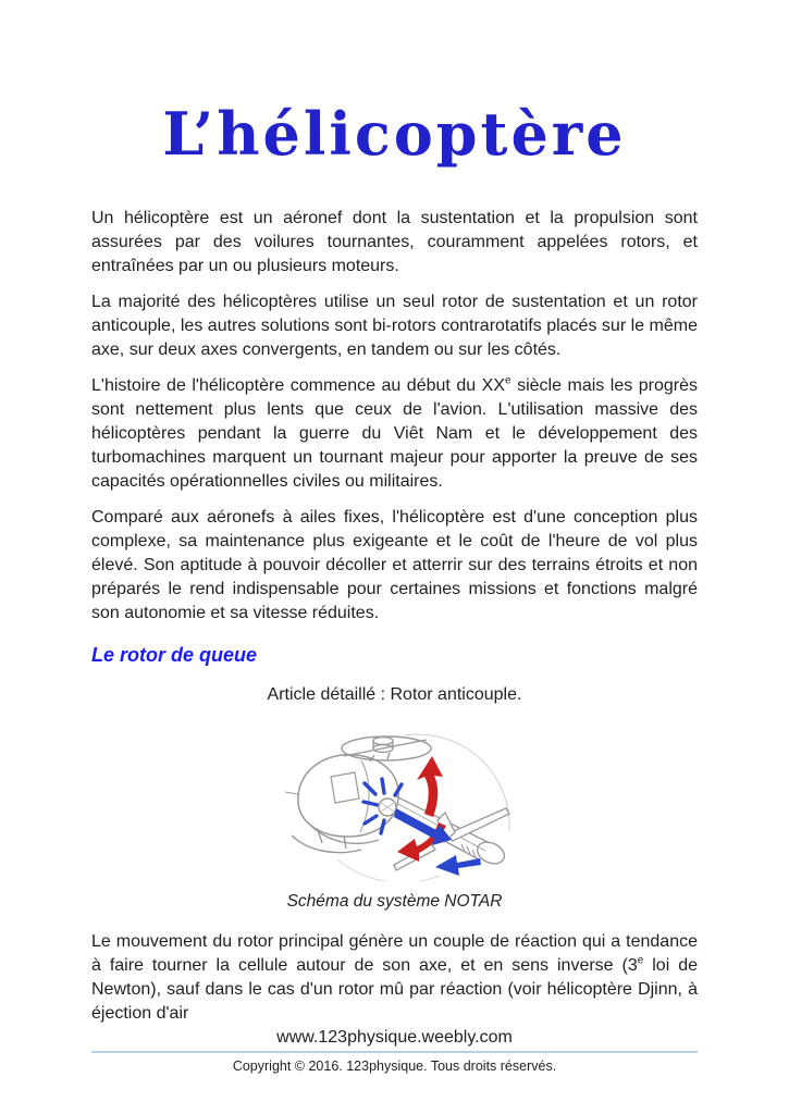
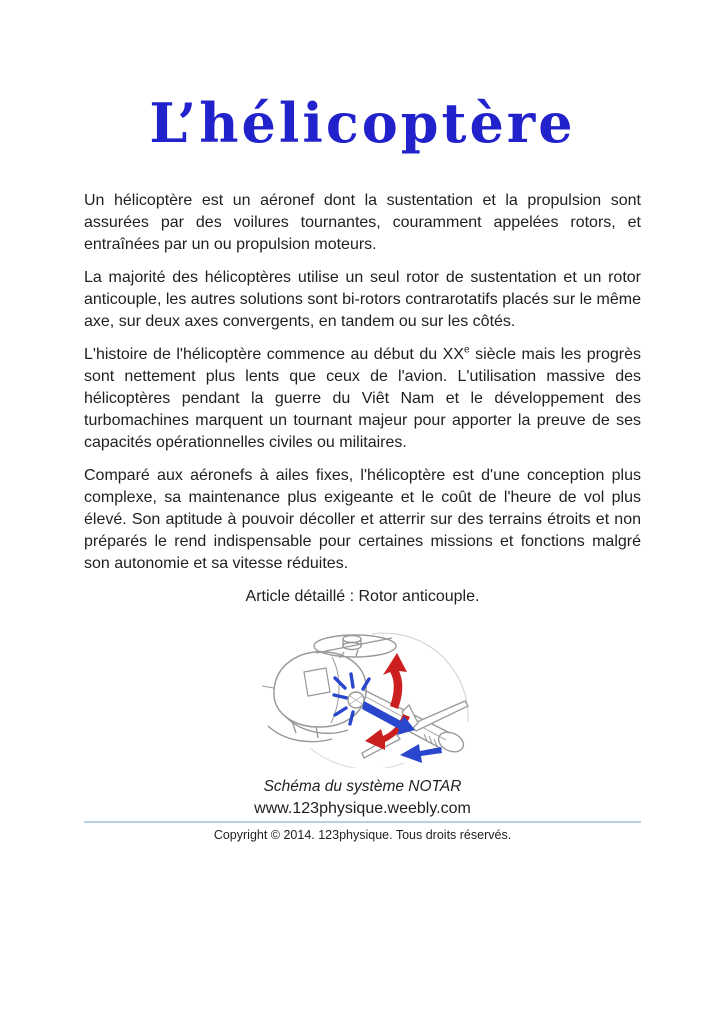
  L’hélicoptère
- Un hélicoptère est un aéronef dont la sustentation et la propulsion sont assurées par des voilures tournantes, couramment appelées rotors, et entraînées par un ou plusieurs moteurs.
+ Un hélicoptère est un aéronef dont la sustentation et la propulsion sont assurées par des voilures tournantes, couramment appelées rotors, et entraînées par un ou propulsion moteurs.
  La majorité des hélicoptères utilise un seul rotor de sustentation et un rotor anticouple, les autres solutions sont bi-rotors contrarotatifs placés sur le même axe, sur deux axes convergents, en tandem ou sur les côtés.
  L'histoire de l'hélicoptère commence au début du XXe siècle mais les progrès sont nettement plus lents que ceux de l'avion. L'utilisation massive des hélicoptères pendant la guerre du Viêt Nam et le développement des turbomachines marquent un tournant majeur pour apporter la preuve de ses capacités opérationnelles civiles ou militaires.
  Comparé aux aéronefs à ailes fixes, l'hélicoptère est d'une conception plus complexe, sa maintenance plus exigeante et le coût de l'heure de vol plus élevé. Son aptitude à pouvoir décoller et atterrir sur des terrains étroits et non préparés le rend indispensable pour certaines missions et fonctions malgré son autonomie et sa vitesse réduites.
- Le rotor de queue
  Article détaillé : Rotor anticouple.
  Schéma du système NOTAR
- Le mouvement du rotor principal génère un couple de réaction qui a tendance à faire tourner la cellule autour de son axe, et en sens inverse (3e loi de Newton), sauf dans le cas d'un rotor mû par réaction (voir hélicoptère Djinn, à éjection d'air
  www.123physique.weebly.com
- Copyright © 2016. 123physique. Tous droits réservés.
+ Copyright © 2014. 123physique. Tous droits réservés.
